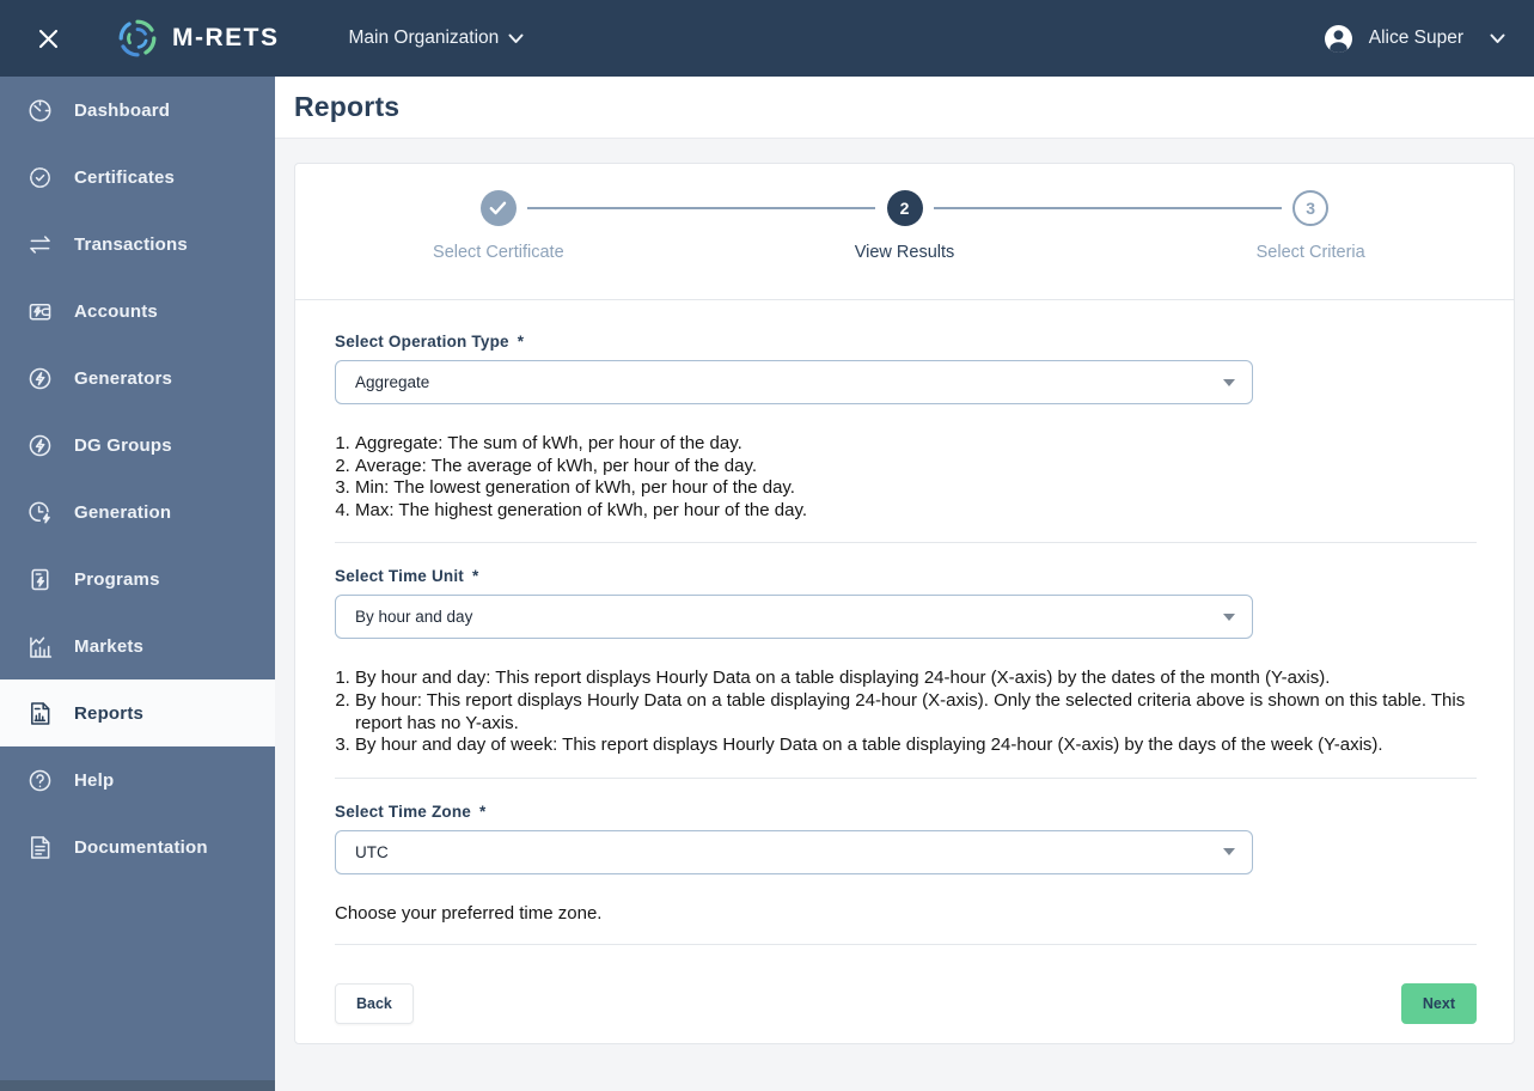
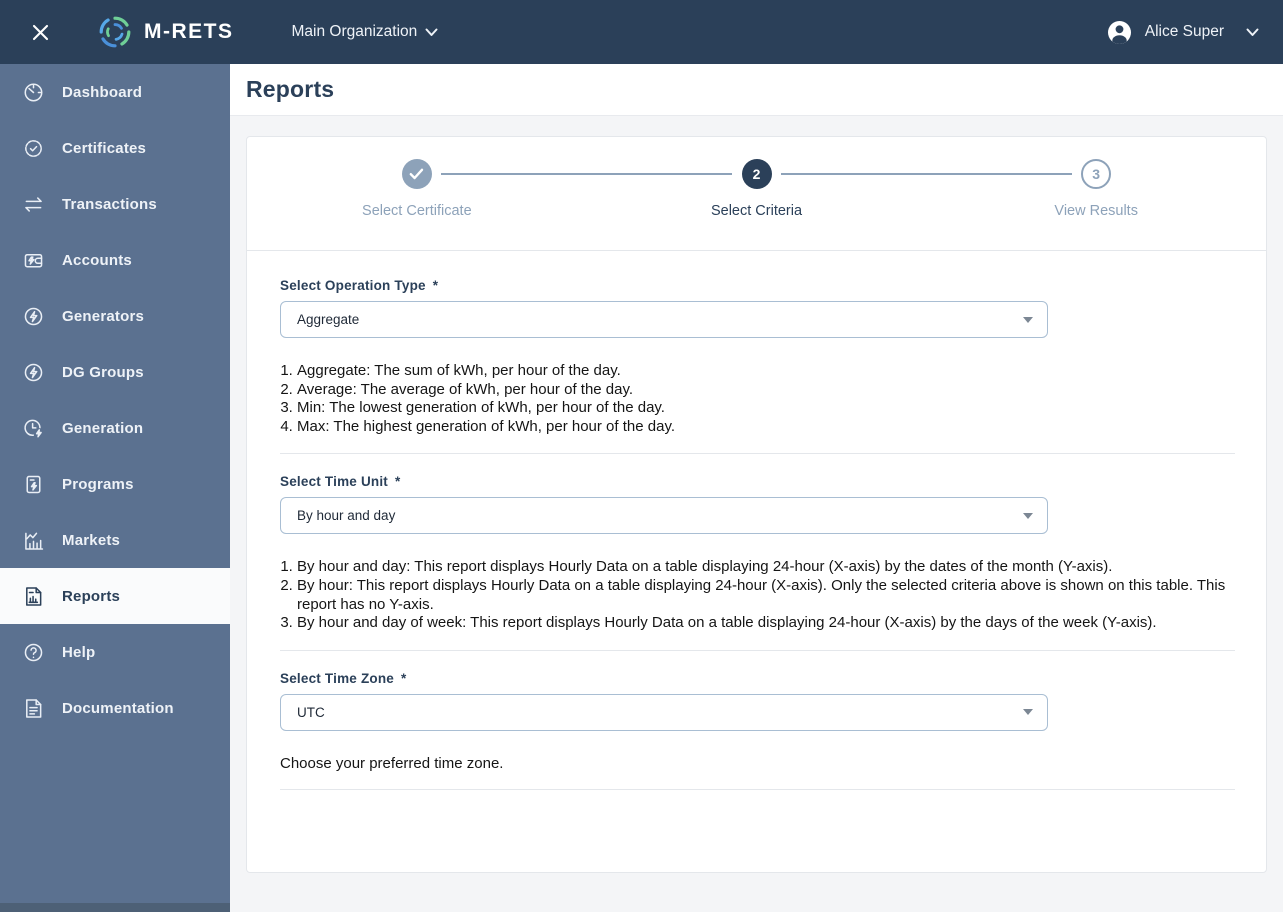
  M-RETS
  Main Organization
  Alice Super
  Dashboard
  Certificates
  Transactions
  Accounts
  Generators
  DG Groups
  Generation
  Programs
  Markets
  Reports
  Help
  Documentation
  Reports
  Select Certificate
  2
- View Results
+ Select Criteria
  3
- Select Criteria
+ View Results
  Select Operation Type *
  Aggregate
  Aggregate: The sum of kWh, per hour of the day.
  Average: The average of kWh, per hour of the day.
  Min: The lowest generation of kWh, per hour of the day.
  Max: The highest generation of kWh, per hour of the day.
  Select Time Unit *
  By hour and day
  By hour and day: This report displays Hourly Data on a table displaying 24-hour (X-axis) by the dates of the month (Y-axis).
  By hour: This report displays Hourly Data on a table displaying 24-hour (X-axis). Only the selected criteria above is shown on this table. This report has no Y-axis.
  By hour and day of week: This report displays Hourly Data on a table displaying 24-hour (X-axis) by the days of the week (Y-axis).
  Select Time Zone *
  UTC
  Choose your preferred time zone.
- Back
- Next
